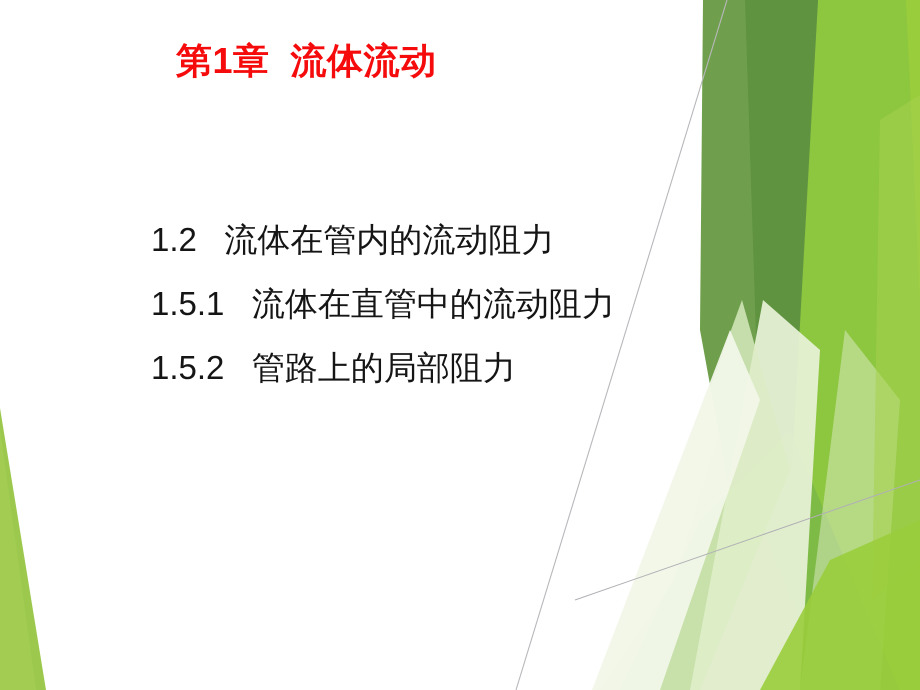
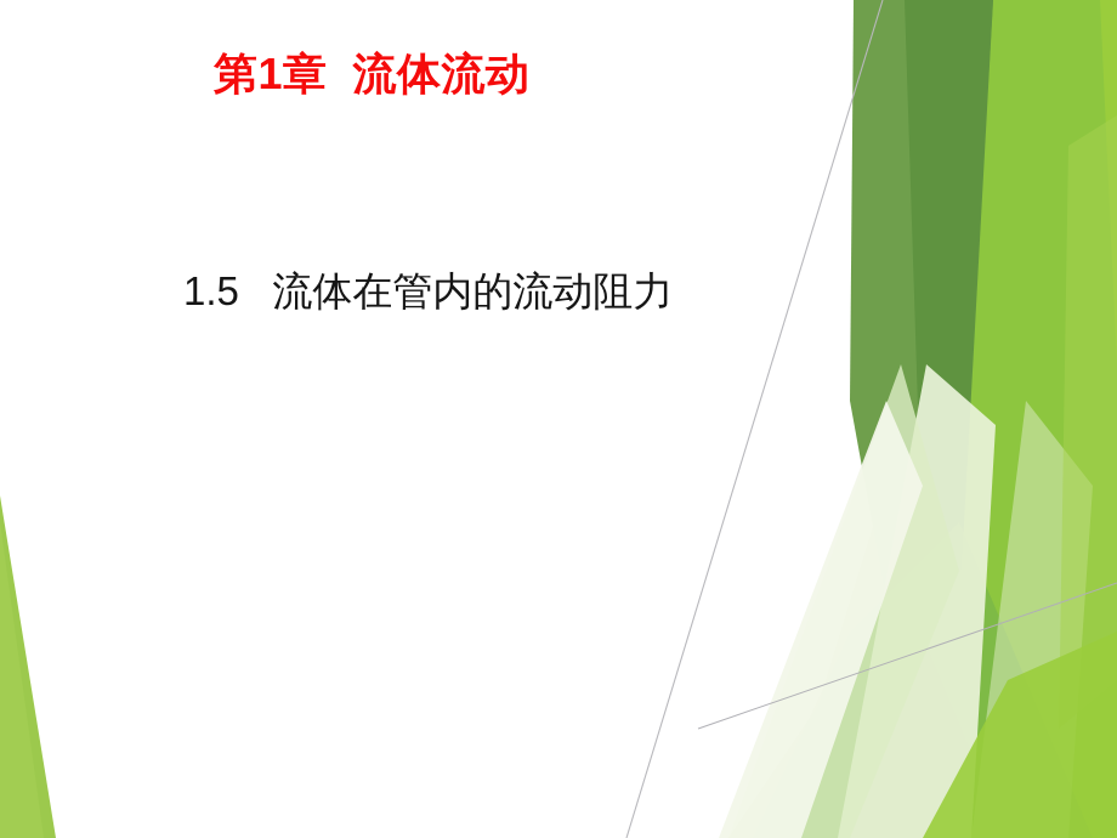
  第1章 流体流动
- 1.2 流体在管内的流动阻力
+ 1.5 流体在管内的流动阻力
- 1.5.1 流体在直管中的流动阻力
- 1.5.2 管路上的局部阻力
